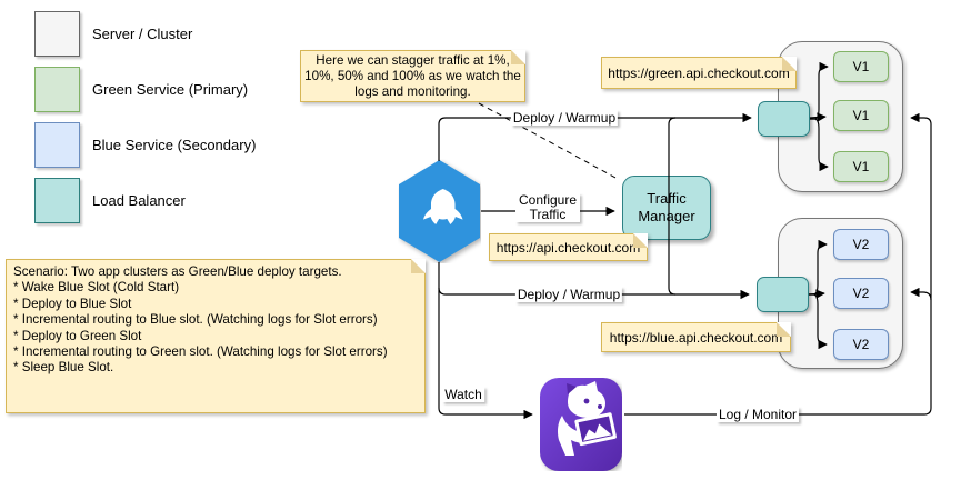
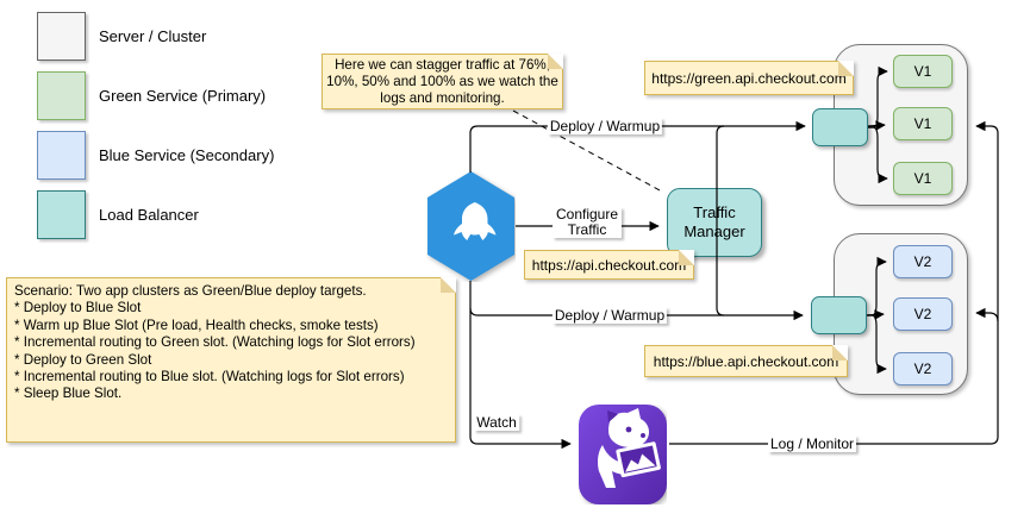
  Server / Cluster
  Green Service (Primary)
  Blue Service (Secondary)
  Load Balancer
  V1
  V1
  V1
  V2
  V2
  V2
  Traffic Manager
- Here we can stagger traffic at 1%, 10%, 50% and 100% as we watch the logs and monitoring.
+ Here we can stagger traffic at 76%, 10%, 50% and 100% as we watch the logs and monitoring.
  https://green.api.checkout.com
  https://api.checkout.com
  https://blue.api.checkout.com
  Scenario: Two app clusters as Green/Blue deploy targets.
- * Wake Blue Slot (Cold Start)
  * Deploy to Blue Slot
+ * Warm up Blue Slot (Pre load, Health checks, smoke tests)
- * Incremental routing to Blue slot. (Watching logs for Slot errors)
+ * Incremental routing to Green slot. (Watching logs for Slot errors)
  * Deploy to Green Slot
- * Incremental routing to Green slot. (Watching logs for Slot errors)
+ * Incremental routing to Blue slot. (Watching logs for Slot errors)
  * Sleep Blue Slot.
  Deploy / Warmup
  Configure Traffic
  Deploy / Warmup
  Watch
  Log / Monitor
